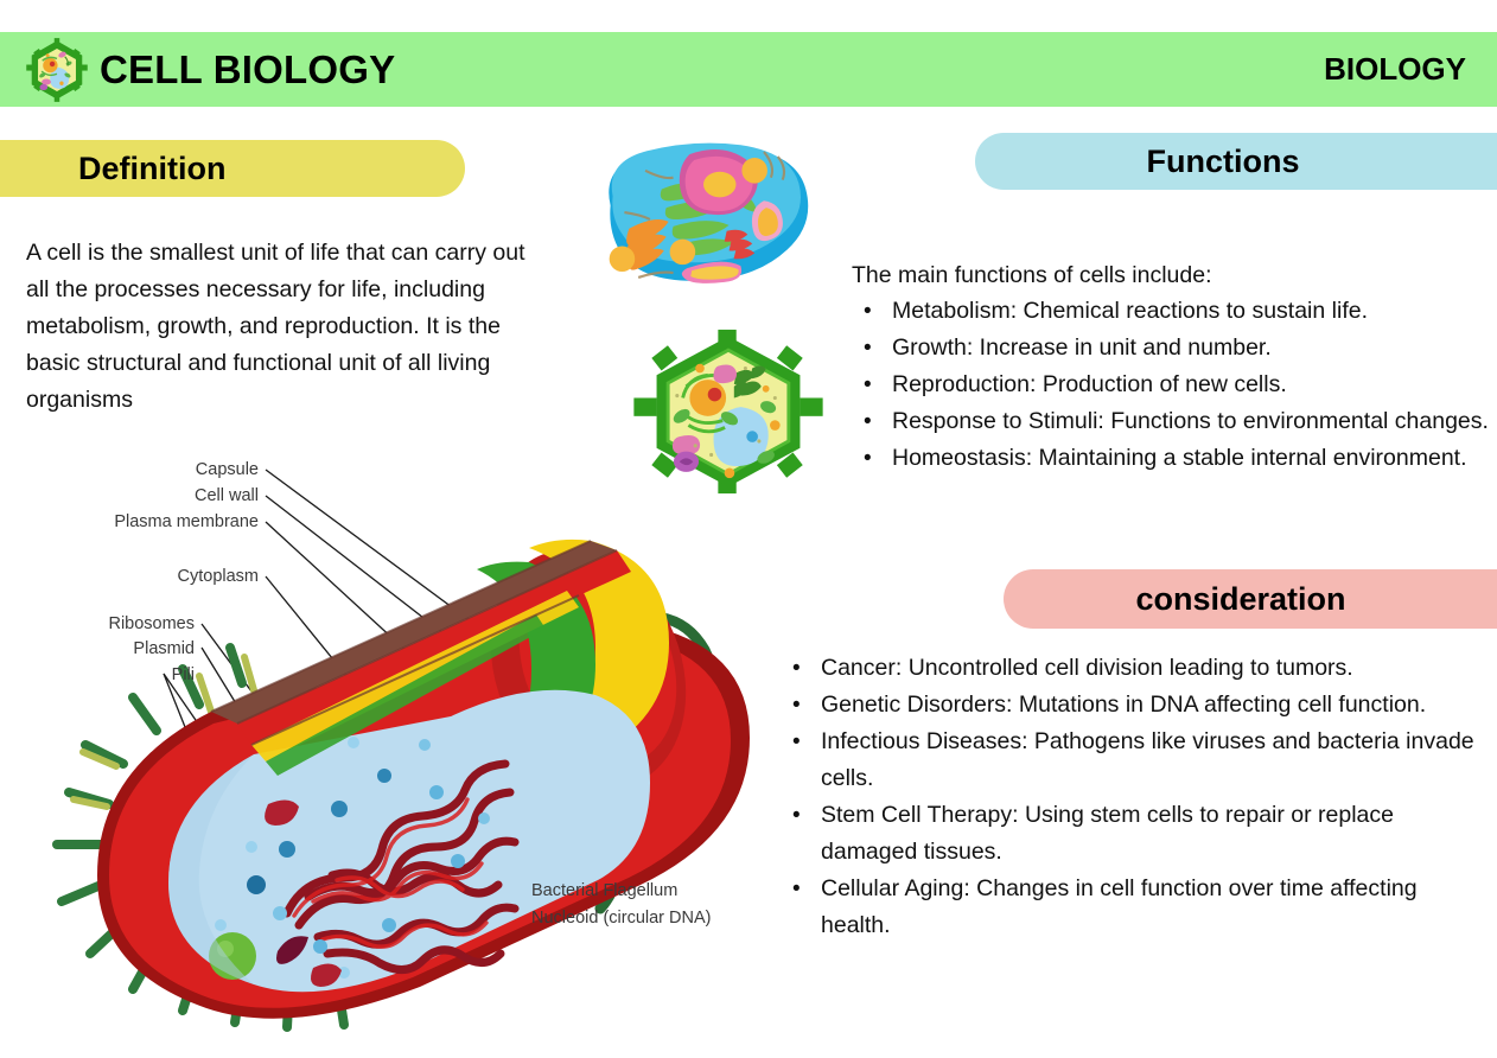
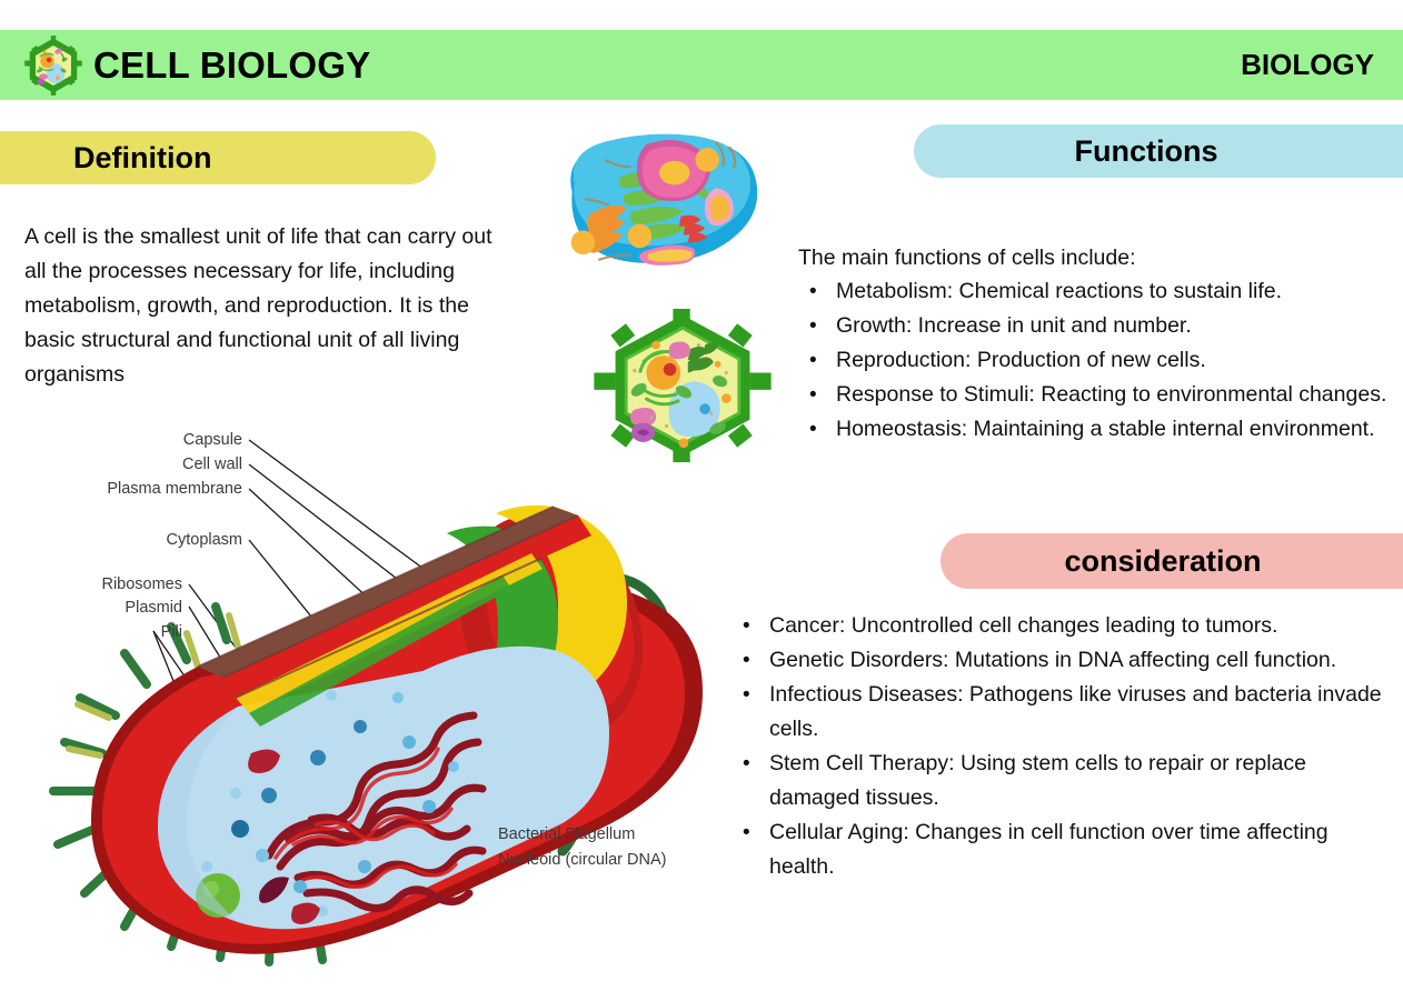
  CELL BIOLOGY
  BIOLOGY
  Definition
  A cell is the smallest unit of life that can carry out all the processes necessary for life, including metabolism, growth, and reproduction. It is the basic structural and functional unit of all living organisms
  Capsule
  Cell wall
  Plasma membrane
  Cytoplasm
  Ribosomes
  Plasmid
  Pili
  Bacterial Flagellum
  Nucleoid (circular DNA)
  Functions
  The main functions of cells include:
  Metabolism: Chemical reactions to sustain life.
  Growth: Increase in unit and number.
  Reproduction: Production of new cells.
- Response to Stimuli: Functions to environmental changes.
+ Response to Stimuli: Reacting to environmental changes.
  Homeostasis: Maintaining a stable internal environment.
  consideration
- Cancer: Uncontrolled cell division leading to tumors.
+ Cancer: Uncontrolled cell changes leading to tumors.
  Genetic Disorders: Mutations in DNA affecting cell function.
  Infectious Diseases: Pathogens like viruses and bacteria invade cells.
  Stem Cell Therapy: Using stem cells to repair or replace damaged tissues.
  Cellular Aging: Changes in cell function over time affecting health.
